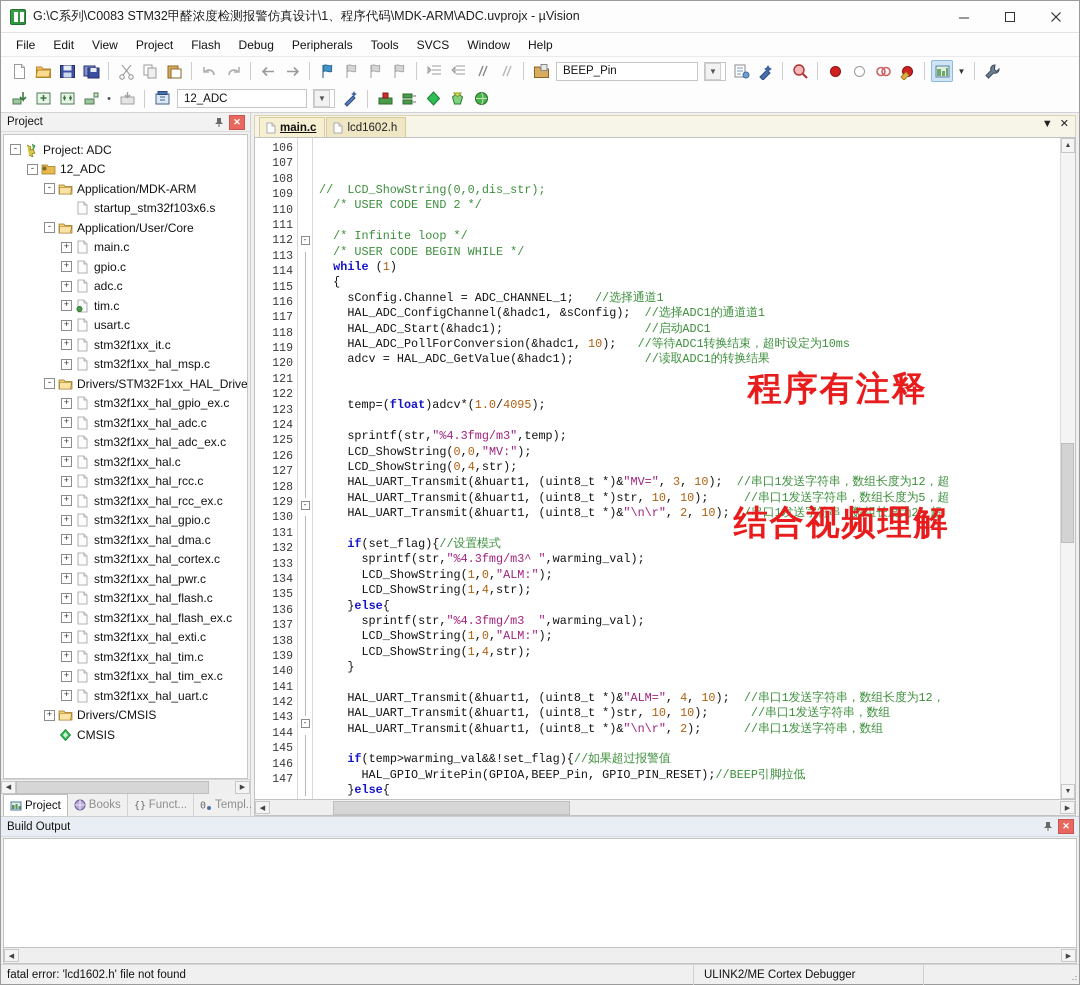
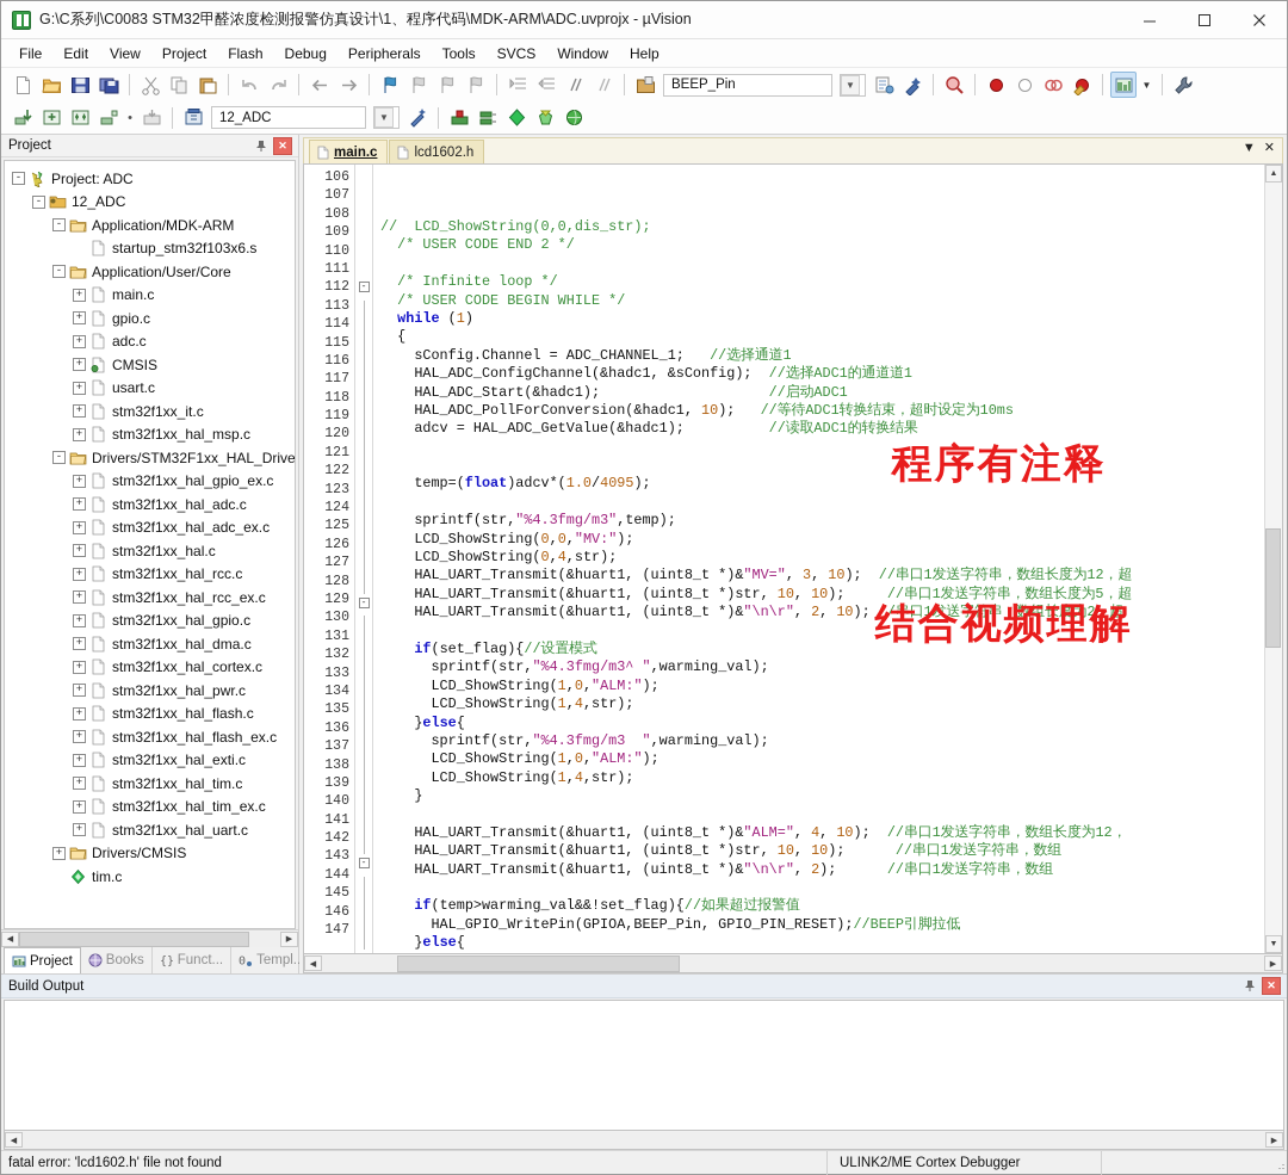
  G:\C系列\C0083 STM32甲醛浓度检测报警仿真设计\1、程序代码\MDK-ARM\ADC.uvprojx - µVision
  File
  Edit
  View
  Project
  Flash
  Debug
  Peripherals
  Tools
  SVCS
  Window
  Help
  BEEP_Pin
  ▼
  ▼
  •
  12_ADC
  ▼
  Project
  ✕
  -
  Project: ADC
  -
  12_ADC
  -
  Application/MDK-ARM
  startup_stm32f103x6.s
  -
  Application/User/Core
  +
  main.c
  +
  gpio.c
  +
  adc.c
  +
- tim.c
+ CMSIS
  +
  usart.c
  +
  stm32f1xx_it.c
  +
  stm32f1xx_hal_msp.c
  -
  Drivers/STM32F1xx_HAL_Drive
  +
  stm32f1xx_hal_gpio_ex.c
  +
  stm32f1xx_hal_adc.c
  +
  stm32f1xx_hal_adc_ex.c
  +
  stm32f1xx_hal.c
  +
  stm32f1xx_hal_rcc.c
  +
  stm32f1xx_hal_rcc_ex.c
  +
  stm32f1xx_hal_gpio.c
  +
  stm32f1xx_hal_dma.c
  +
  stm32f1xx_hal_cortex.c
  +
  stm32f1xx_hal_pwr.c
  +
  stm32f1xx_hal_flash.c
  +
  stm32f1xx_hal_flash_ex.c
  +
  stm32f1xx_hal_exti.c
  +
  stm32f1xx_hal_tim.c
  +
  stm32f1xx_hal_tim_ex.c
  +
  stm32f1xx_hal_uart.c
  +
  Drivers/CMSIS
- CMSIS
+ tim.c
  Project
  Books
  {}
  Funct...
  0
  Templ.
  main.c
  lcd1602.h
  ▼
  ✕
  106
  107
  108
  109
  110
  111
  112
  113
  114
  115
  116
  117
  118
  119
  120
  121
  122
  123
  124
  125
  126
  127
  128
  129
  130
  131
  132
  133
  134
  135
  136
  137
  138
  139
  140
  141
  142
  143
  144
  145
  146
  147
  -
  -
  -
  // LCD_ShowString(0,0,dis_str);
  /* USER CODE END 2 */
  /* Infinite loop */
  /* USER CODE BEGIN WHILE */
  while (1)
  {
  sConfig.Channel = ADC_CHANNEL_1; //选择通道1
  HAL_ADC_ConfigChannel(&hadc1, &sConfig); //选择ADC1的通道道1
  HAL_ADC_Start(&hadc1); //启动ADC1
  HAL_ADC_PollForConversion(&hadc1, 10); //等待ADC1转换结束，超时设定为10ms
  adcv = HAL_ADC_GetValue(&hadc1); //读取ADC1的转换结果
  temp=(float)adcv*(1.0/4095);
  sprintf(str,"%4.3fmg/m3",temp);
  LCD_ShowString(0,0,"MV:");
  LCD_ShowString(0,4,str);
  HAL_UART_Transmit(&huart1, (uint8_t *)&"MV=", 3, 10); //串口1发送字符串，数组长度为12，超
  HAL_UART_Transmit(&huart1, (uint8_t *)str, 10, 10); //串口1发送字符串，数组长度为5，超
  HAL_UART_Transmit(&huart1, (uint8_t *)&"\n\r", 2, 10); //串口1发送字符串，数组长度为2，超
  if(set_flag){//设置模式
  sprintf(str,"%4.3fmg/m3^ ",warming_val);
  LCD_ShowString(1,0,"ALM:");
  LCD_ShowString(1,4,str);
  }else{
  sprintf(str,"%4.3fmg/m3 ",warming_val);
  LCD_ShowString(1,0,"ALM:");
  LCD_ShowString(1,4,str);
  }
  HAL_UART_Transmit(&huart1, (uint8_t *)&"ALM=", 4, 10); //串口1发送字符串，数组长度为12，
  HAL_UART_Transmit(&huart1, (uint8_t *)str, 10, 10); //串口1发送字符串，数组
  HAL_UART_Transmit(&huart1, (uint8_t *)&"\n\r", 2); //串口1发送字符串，数组
  if(temp>warming_val&&!set_flag){//如果超过报警值
  HAL_GPIO_WritePin(GPIOA,BEEP_Pin, GPIO_PIN_RESET);//BEEP引脚拉低
  }else{
  程序有注释
  结合视频理解
  Build Output
  ✕
  fatal error: 'lcd1602.h' file not found
  ULINK2/ME Cortex Debugger
